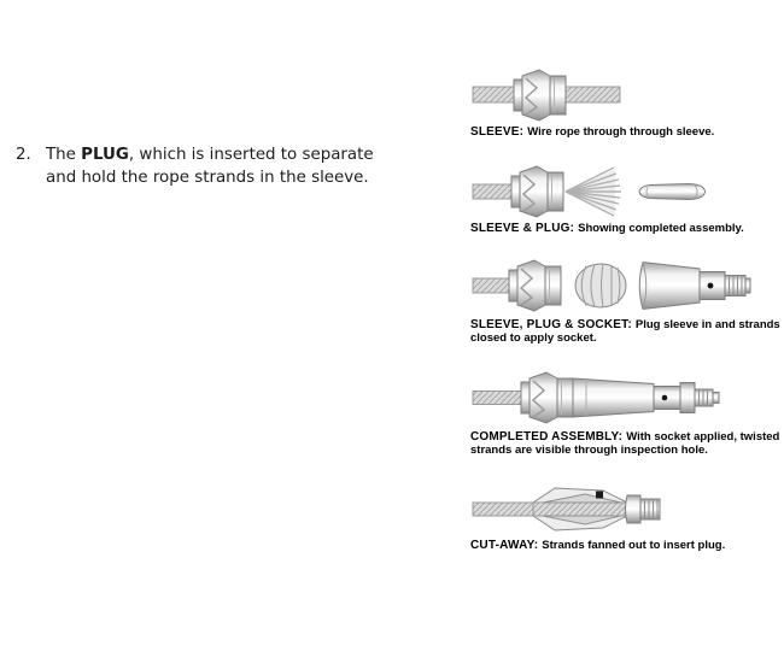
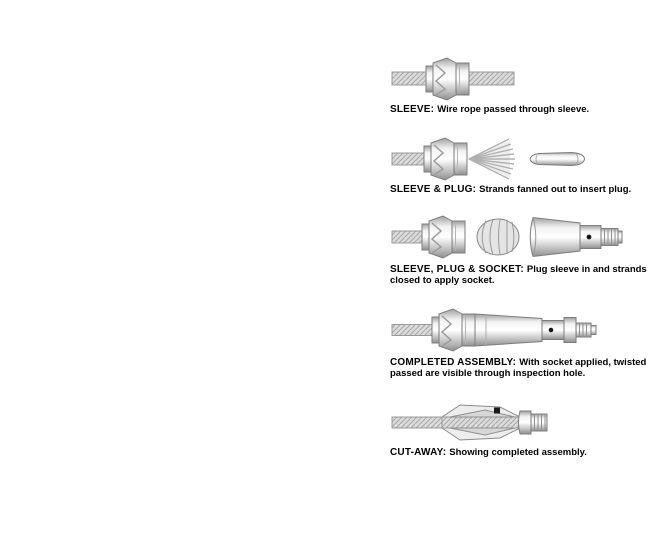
- 2.
- The PLUG, which is inserted to separate and hold the rope strands in the sleeve.
- SLEEVE: Wire rope through through sleeve.
+ SLEEVE: Wire rope passed through sleeve.
- SLEEVE & PLUG: Showing completed assembly.
+ SLEEVE & PLUG: Strands fanned out to insert plug.
  SLEEVE, PLUG & SOCKET: Plug sleeve in and strands closed to apply socket.
- COMPLETED ASSEMBLY: With socket applied, twisted strands are visible through inspection hole.
+ COMPLETED ASSEMBLY: With socket applied, twisted passed are visible through inspection hole.
- CUT-AWAY: Strands fanned out to insert plug.
+ CUT-AWAY: Showing completed assembly.
